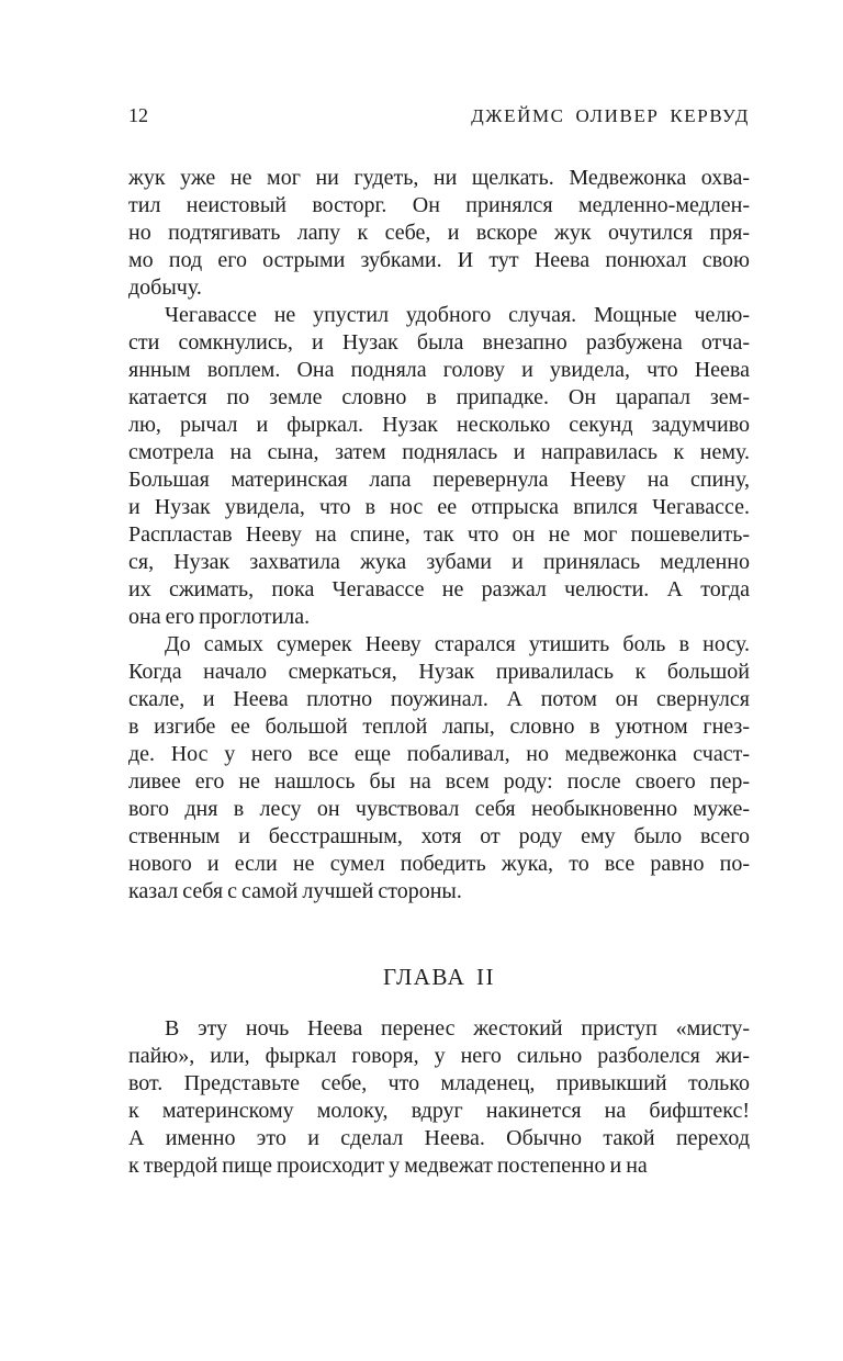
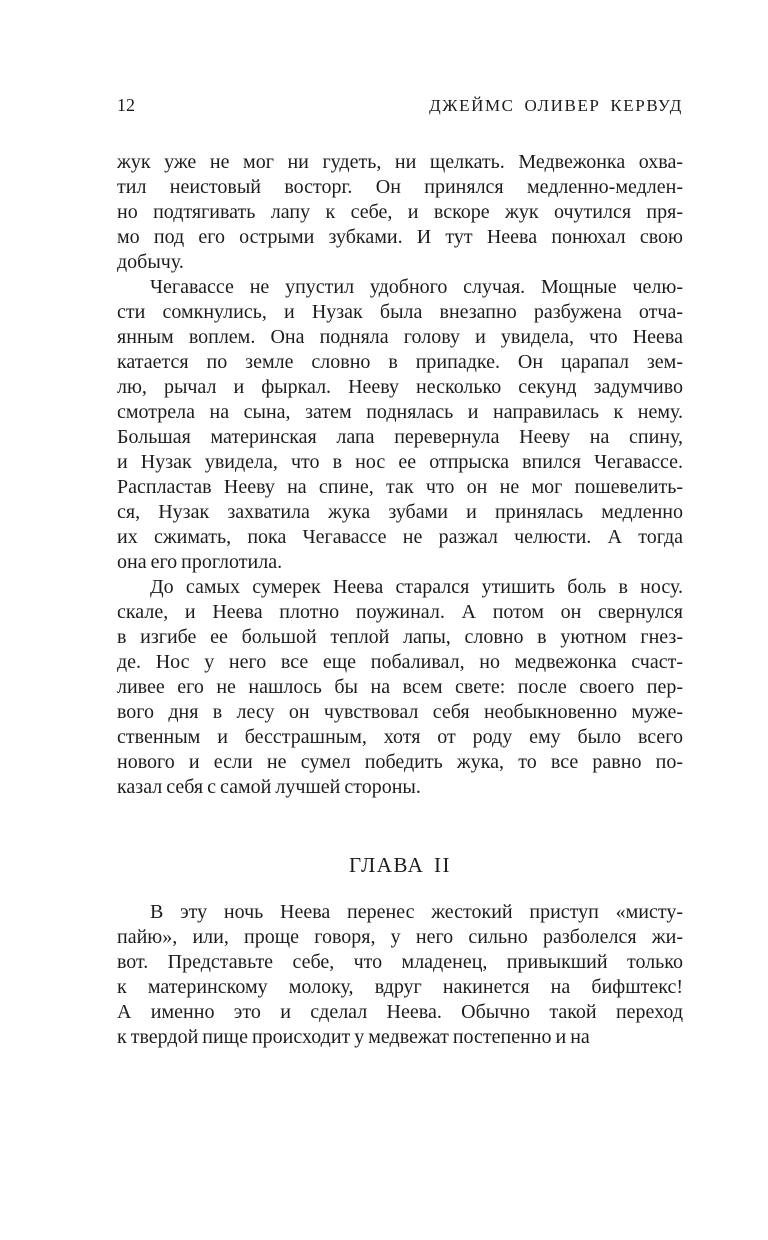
  12
  ДЖЕЙМС ОЛИВЕР КЕРВУД
  жук уже не мог ни гудеть, ни щелкать. Медвежонка охва-
  тил неистовый восторг. Он принялся медленно-медлен-
  но подтягивать лапу к себе, и вскоре жук очутился пря-
  мо под его острыми зубками. И тут Неева понюхал свою
  добычу.
  Чегавассе не упустил удобного случая. Мощные челю-
  сти сомкнулись, и Нузак была внезапно разбужена отча-
  янным воплем. Она подняла голову и увидела, что Неева
  катается по земле словно в припадке. Он царапал зем-
- лю, рычал и фыркал. Нузак несколько секунд задумчиво
+ лю, рычал и фыркал. Нееву несколько секунд задумчиво
  смотрела на сына, затем поднялась и направилась к нему.
  Большая материнская лапа перевернула Нееву на спину,
  и Нузак увидела, что в нос ее отпрыска впился Чегавассе.
  Распластав Нееву на спине, так что он не мог пошевелить-
  ся, Нузак захватила жука зубами и принялась медленно
  их сжимать, пока Чегавассе не разжал челюсти. А тогда
  она его проглотила.
- До самых сумерек Нееву старался утишить боль в носу.
+ До самых сумерек Неева старался утишить боль в носу.
- Когда начало смеркаться, Нузак привалилась к большой
  скале, и Неева плотно поужинал. А потом он свернулся
  в изгибе ее большой теплой лапы, словно в уютном гнез-
  де. Нос у него все еще побаливал, но медвежонка счаст-
- ливее его не нашлось бы на всем роду: после своего пер-
+ ливее его не нашлось бы на всем свете: после своего пер-
  вого дня в лесу он чувствовал себя необыкновенно муже-
  ственным и бесстрашным, хотя от роду ему было всего
  нового и если не сумел победить жука, то все равно по-
  казал себя с самой лучшей стороны.
  ГЛАВА II
  В эту ночь Неева перенес жестокий приступ «мисту-
- пайю», или, фыркал говоря, у него сильно разболелся жи-
+ пайю», или, проще говоря, у него сильно разболелся жи-
  вот. Представьте себе, что младенец, привыкший только
  к материнскому молоку, вдруг накинется на бифштекс!
  А именно это и сделал Неева. Обычно такой переход
  к твердой пище происходит у медвежат постепенно и на
